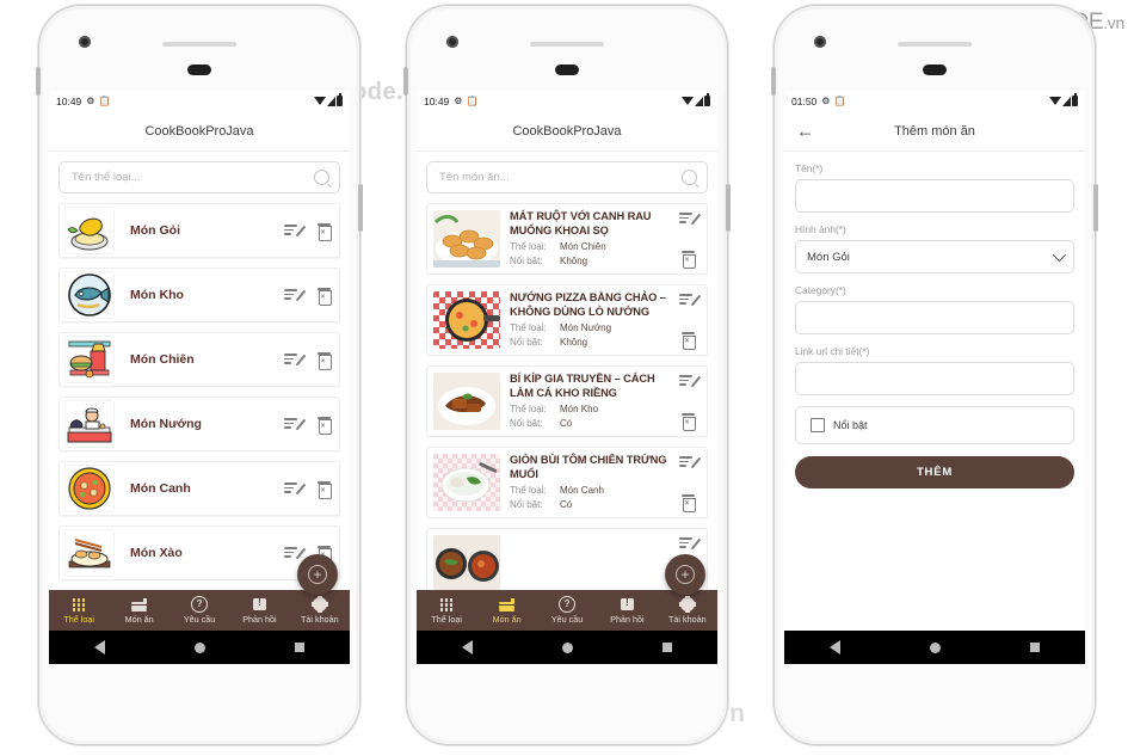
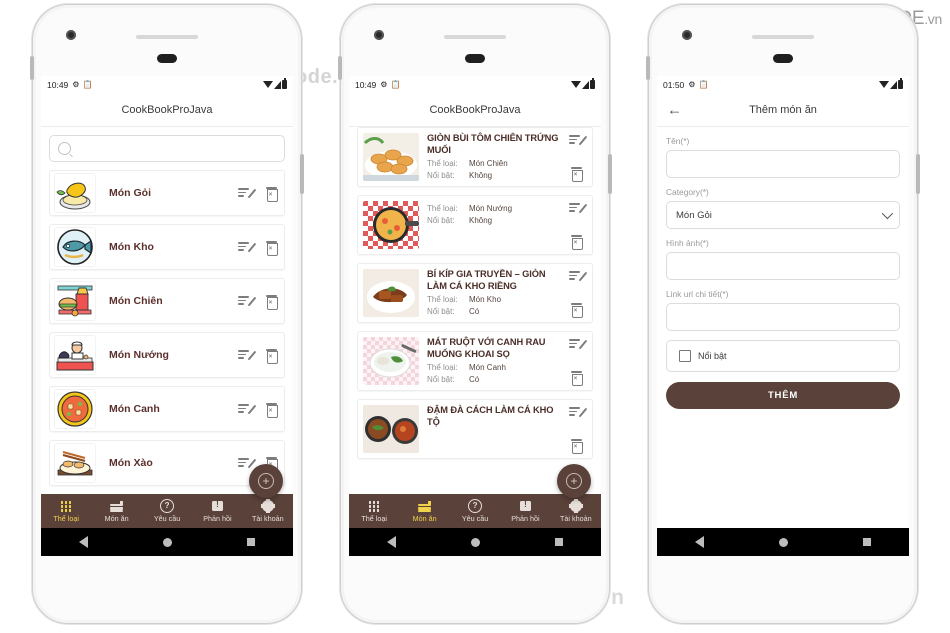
  10:49
  ⚙
  📋
  CookBookProJava
- Tên thể loại...
  Món Gỏi
  Món Kho
  Món Chiên
  Món Nướng
  Món Canh
  Món Xào
  +
  Thể loại
  Món ăn
  ?
  Yêu cầu
  Phản hồi
  Tài khoản
  10:49
  ⚙
  📋
  CookBookProJava
- Tên món ăn...
- MÁT RUỘT VỚI CANH RAU MUỐNG KHOAI SỌ
+ GIÒN BÙI TÔM CHIÊN TRỨNG MUỐI
  Thể loại:
  Món Chiên
  Nổi bật:
  Không
- NƯỚNG PIZZA BẰNG CHẢO – KHÔNG DÙNG LÒ NƯỚNG
  Thể loại:
  Món Nướng
  Nổi bật:
  Không
- BÍ KÍP GIA TRUYỀN – CÁCH LÀM CÁ KHO RIỀNG
+ BÍ KÍP GIA TRUYỀN – GIÒN LÀM CÁ KHO RIỀNG
  Thể loại:
  Món Kho
  Nổi bật:
  Có
- GIÒN BÙI TÔM CHIÊN TRỨNG MUỐI
+ MÁT RUỘT VỚI CANH RAU MUỐNG KHOAI SỌ
  Thể loại:
  Món Canh
  Nổi bật:
  Có
+ ĐẬM ĐÀ CÁCH LÀM CÁ KHO TỘ
  +
  Thể loại
  Món ăn
  ?
  Yêu cầu
  Phản hồi
  Tài khoản
  01:50
  ⚙
  📋
  ←
  Thêm món ăn
  Tên(*)
- Hình ảnh(*)
+ Category(*)
  Món Gỏi
- Category(*)
+ Hình ảnh(*)
  Link url chi tiết(*)
  Nổi bật
  THÊM
